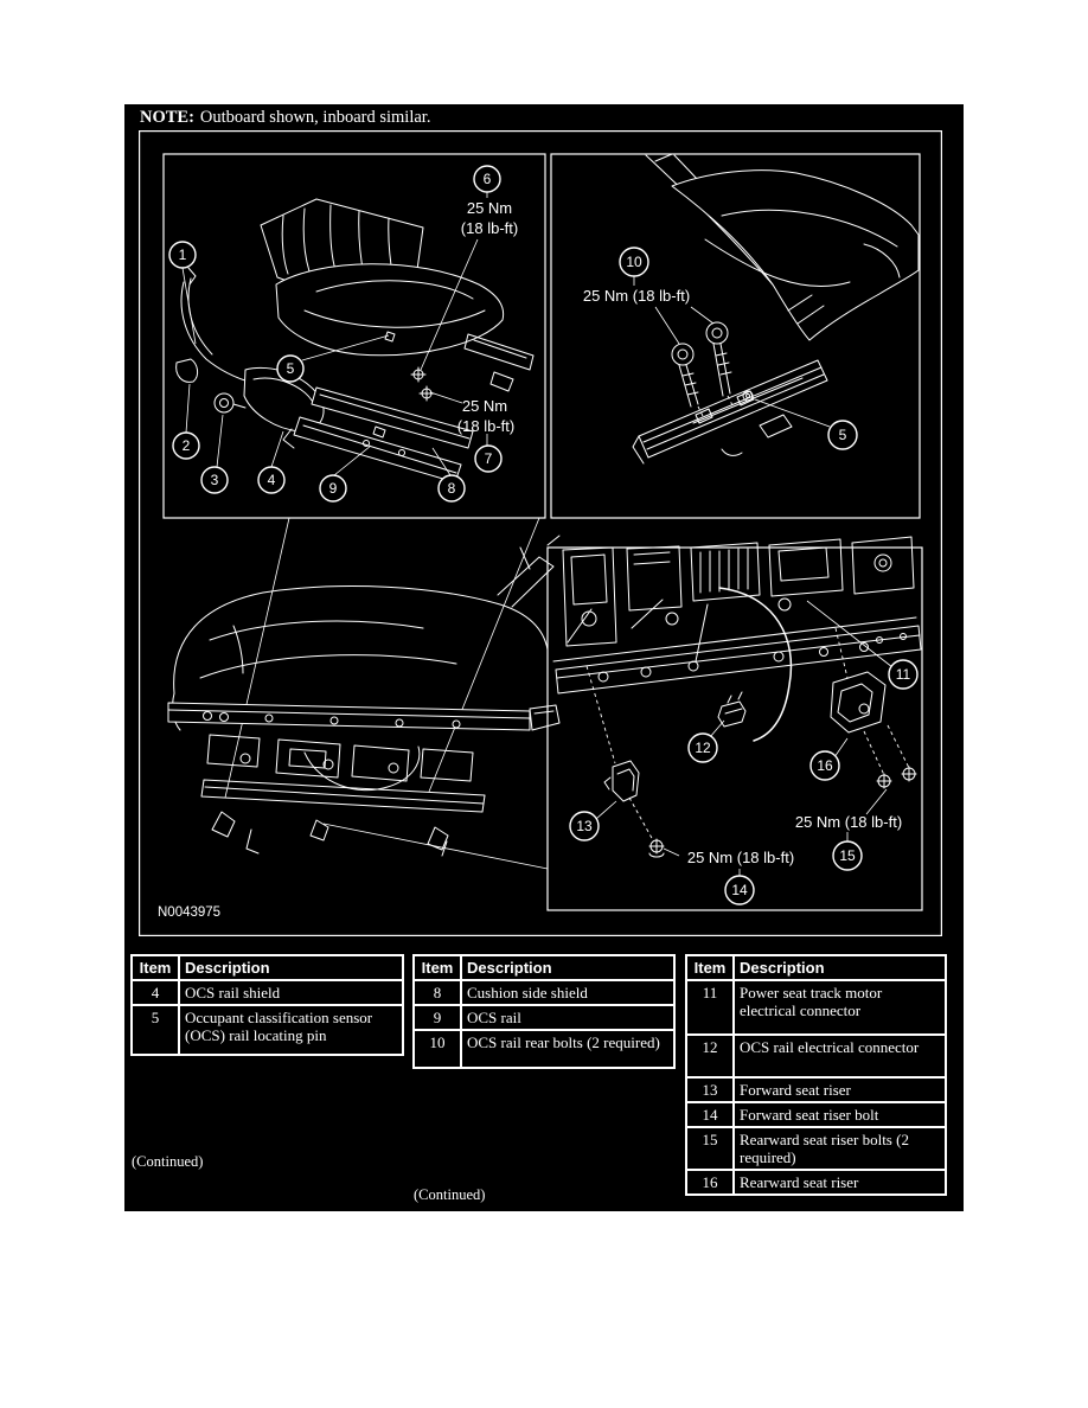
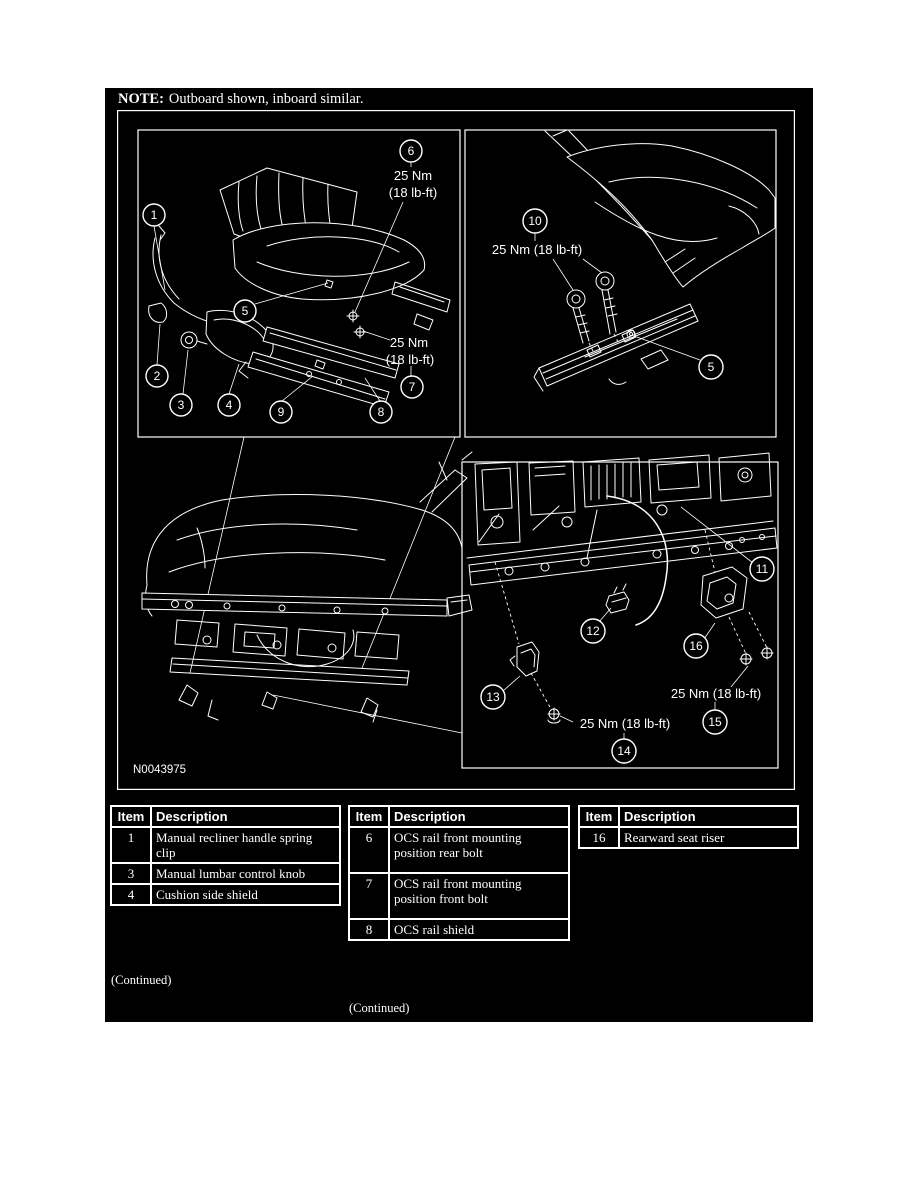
  NOTE: Outboard shown, inboard similar.
  1
  2
  3
  4
  5
  9
  8
  7
  6
  25 Nm
  (18 lb-ft)
  25 Nm
  (18 lb-ft)
  10
  5
  25 Nm (18 lb-ft)
  11
  12
  16
  13
  14
  15
  25 Nm (18 lb-ft)
  25 Nm (18 lb-ft)
  N0043975
  Item	Description
+ 1	Manual recliner handle spring clip
+ 3	Manual lumbar control knob
- 4	OCS rail shield
+ 4	Cushion side shield
- 5	Occupant classification sensor (OCS) rail locating pin
  (Continued)
  Item	Description
+ 6	OCS rail front mounting position rear bolt
+ 7	OCS rail front mounting position front bolt
- 8	Cushion side shield
+ 8	OCS rail shield
- 9	OCS rail
- 10	OCS rail rear bolts (2 required)
  (Continued)
  Item	Description
- 11	Power seat track motor electrical connector
- 12	OCS rail electrical connector
- 13	Forward seat riser
- 14	Forward seat riser bolt
- 15	Rearward seat riser bolts (2 required)
  16	Rearward seat riser
